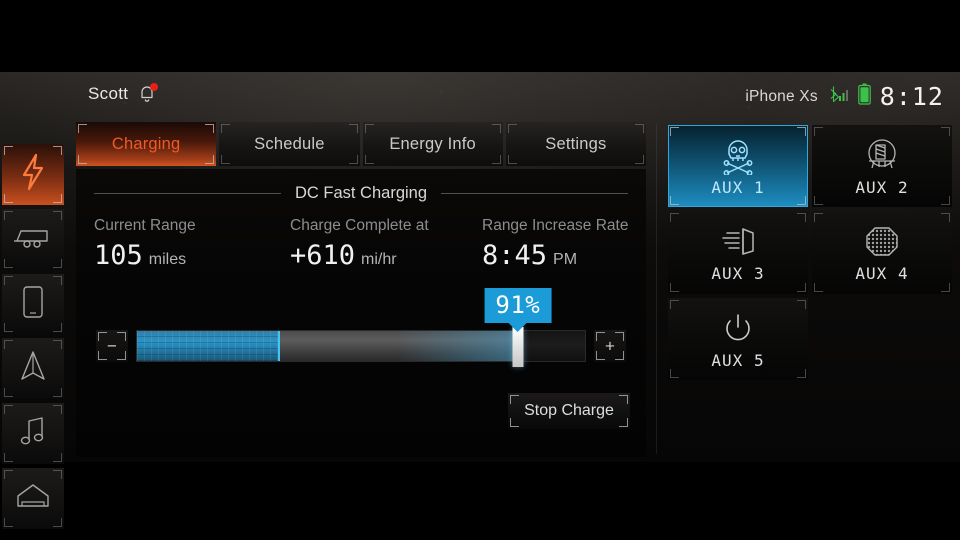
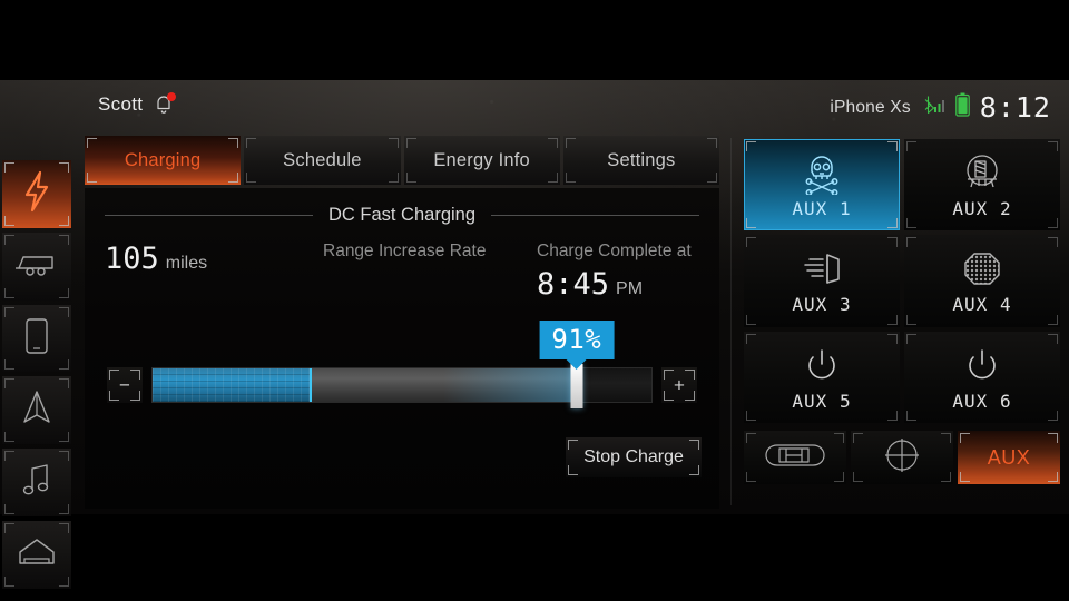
  Scott
  iPhone Xs
  8:12
  Charging
  Schedule
  Energy Info
  Settings
  DC Fast Charging
- Current Range
  105 miles
- Charge Complete at
+ Range Increase Rate
- +610 mi/hr
- Range Increase Rate
+ Charge Complete at
  8:45 PM
  −
  91%
  +
  Stop Charge
  AUX 1
  AUX 2
  AUX 3
  AUX 4
  AUX 5
+ AUX 6
+ AUX
